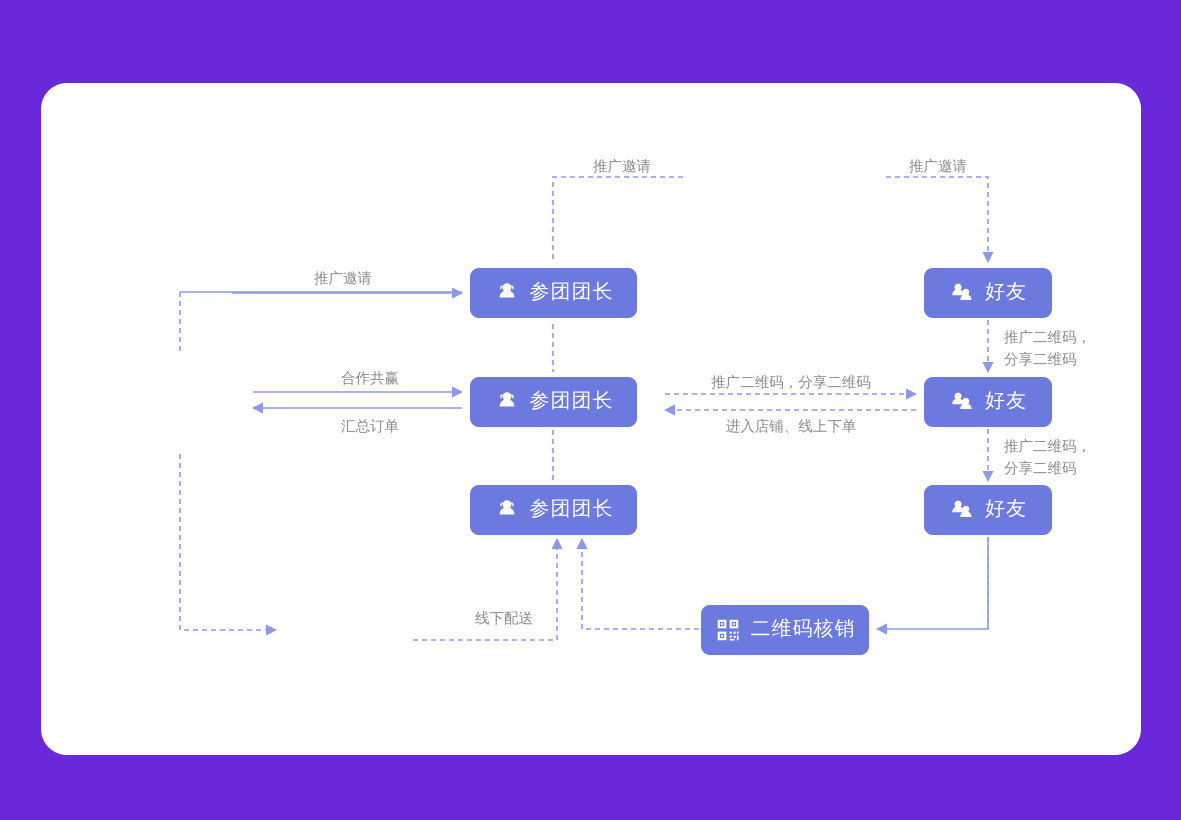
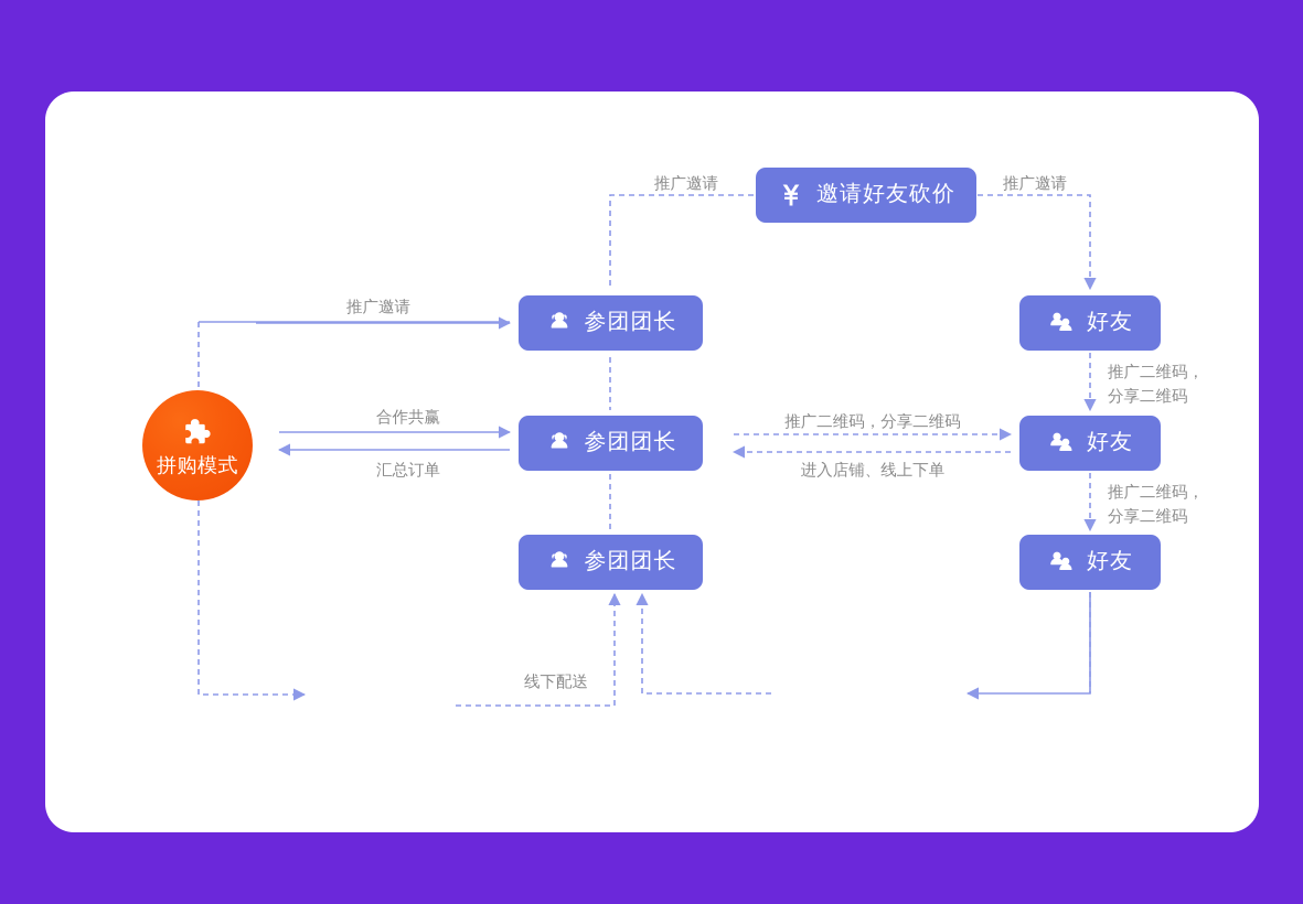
+ 拼购模式
+ 邀请好友砍价
  参团团长
  参团团长
  参团团长
  好友
  好友
  好友
- 二维码核销
  推广邀请
  推广邀请
  推广邀请
  合作共赢
  汇总订单
  推广二维码，分享二维码
  进入店铺、线上下单
  推广二维码，
  分享二维码
  推广二维码，
  分享二维码
  线下配送
